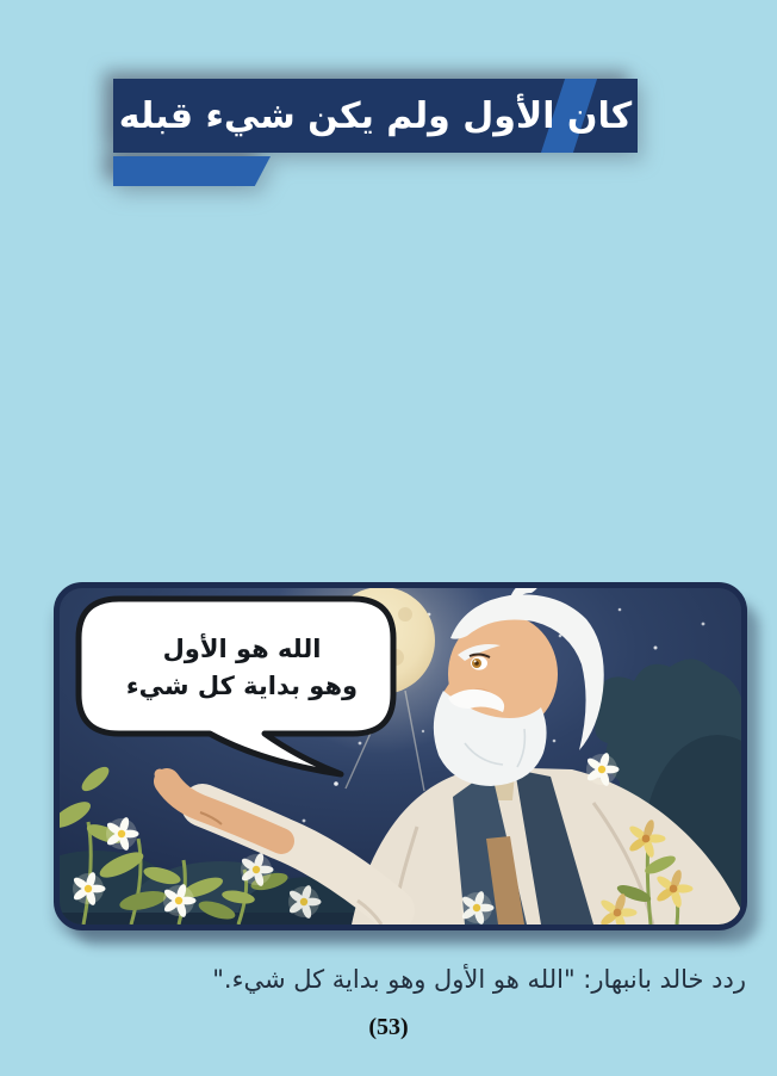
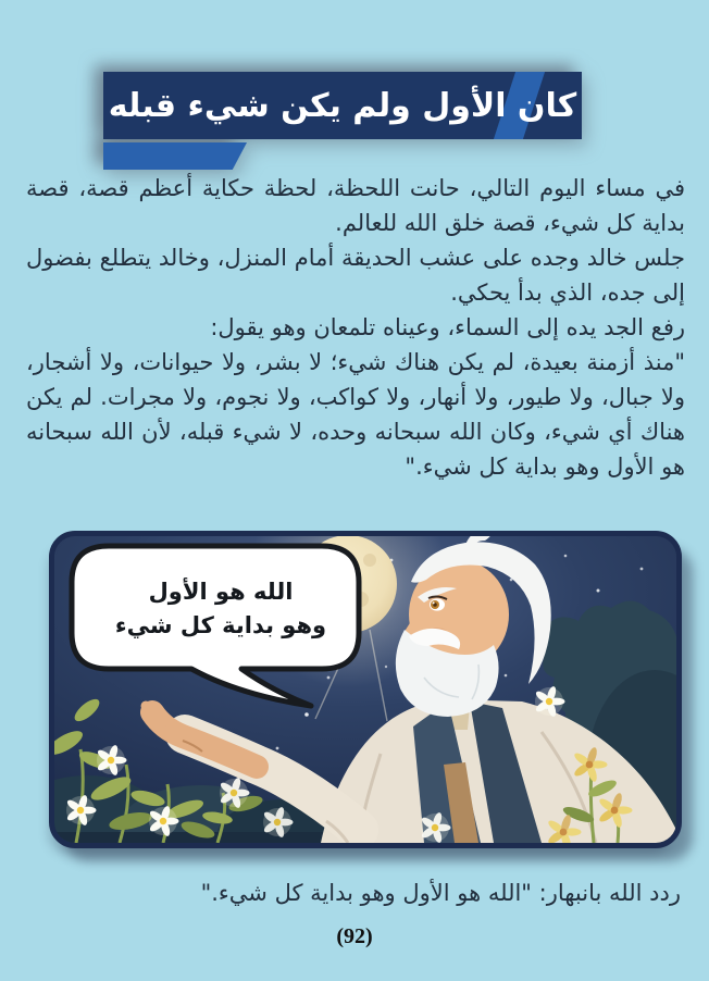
  كان الأول ولم يكن شيء قبله
+ في مساء اليوم التالي، حانت اللحظة، لحظة حكاية أعظم قصة، قصة بداية كل شيء، قصة خلق الله للعالم.
+ جلس خالد وجده على عشب الحديقة أمام المنزل، وخالد يتطلع بفضول إلى جده، الذي بدأ يحكي.
+ رفع الجد يده إلى السماء، وعيناه تلمعان وهو يقول:
+ "منذ أزمنة بعيدة، لم يكن هناك شيء؛ لا بشر، ولا حيوانات، ولا أشجار، ولا جبال، ولا طيور، ولا أنهار، ولا كواكب، ولا نجوم، ولا مجرات. لم يكن هناك أي شيء، وكان الله سبحانه وحده، لا شيء قبله، لأن الله سبحانه هو الأول وهو بداية كل شيء."
  الله هو الأول
  وهو بداية كل شيء
- ردد خالد بانبهار: "الله هو الأول وهو بداية كل شيء."
+ ردد الله بانبهار: "الله هو الأول وهو بداية كل شيء."
- (53)
+ (92)
